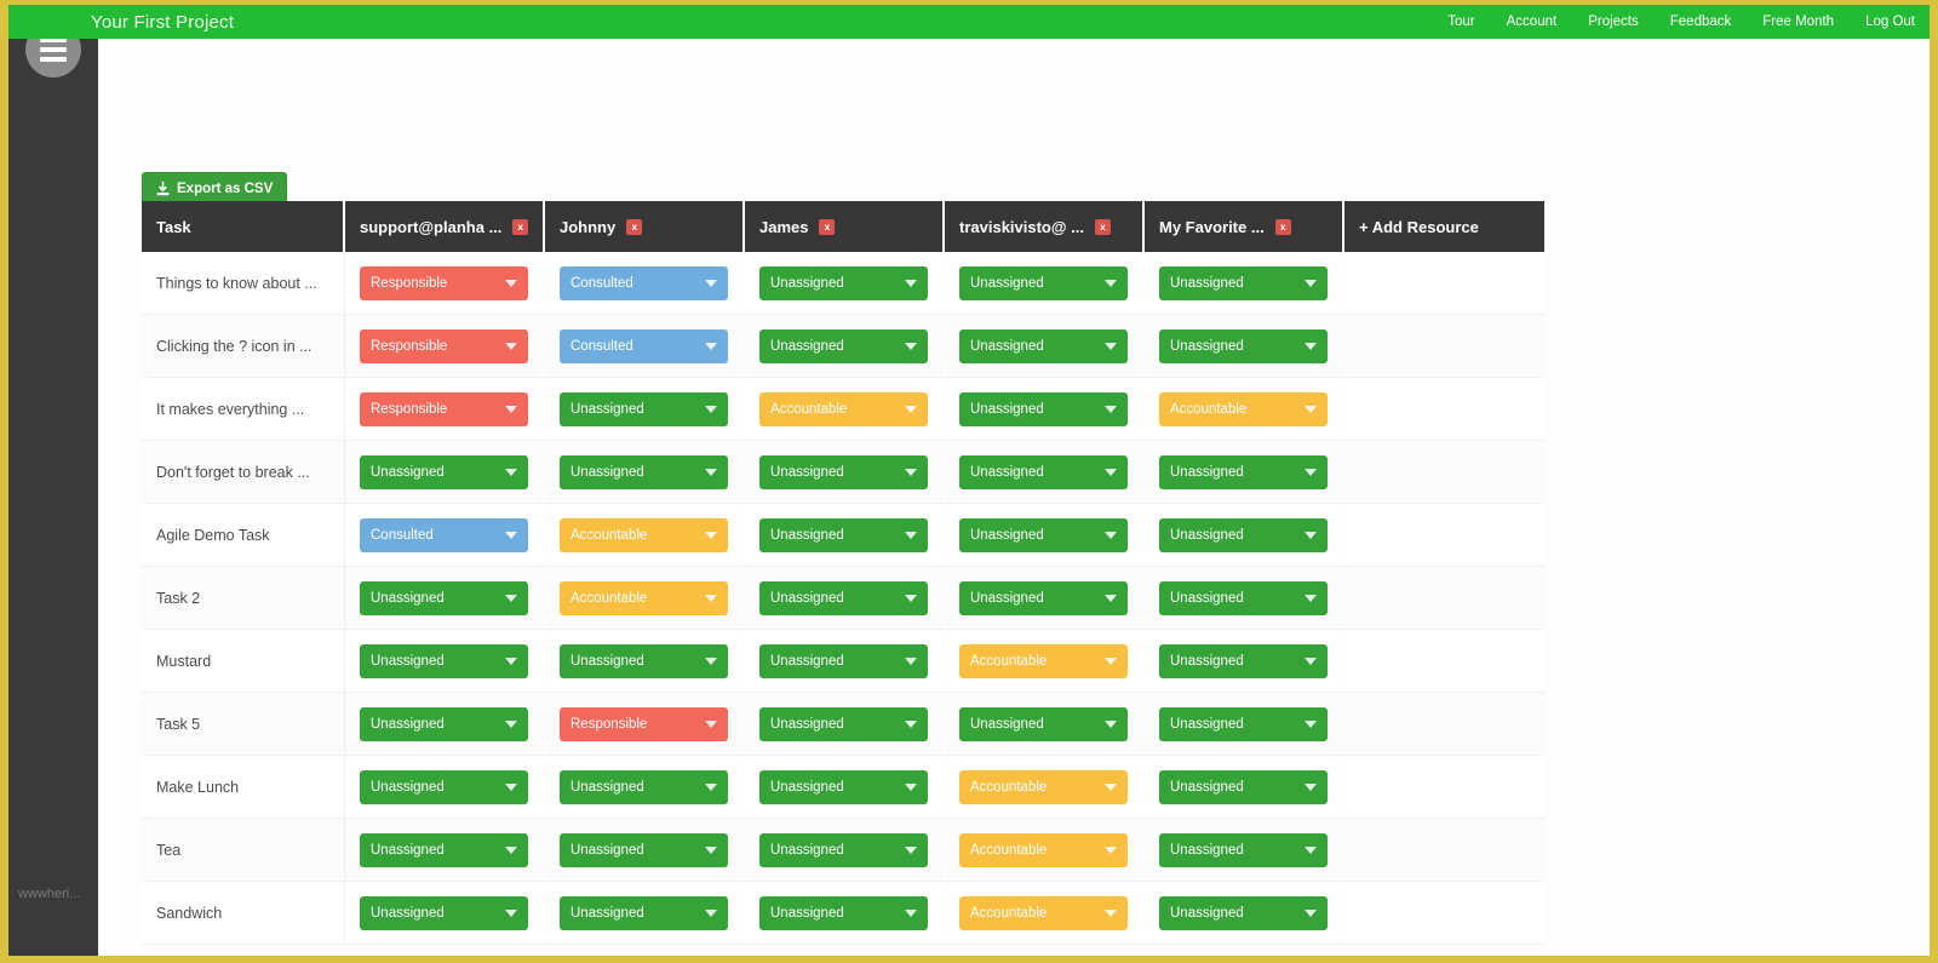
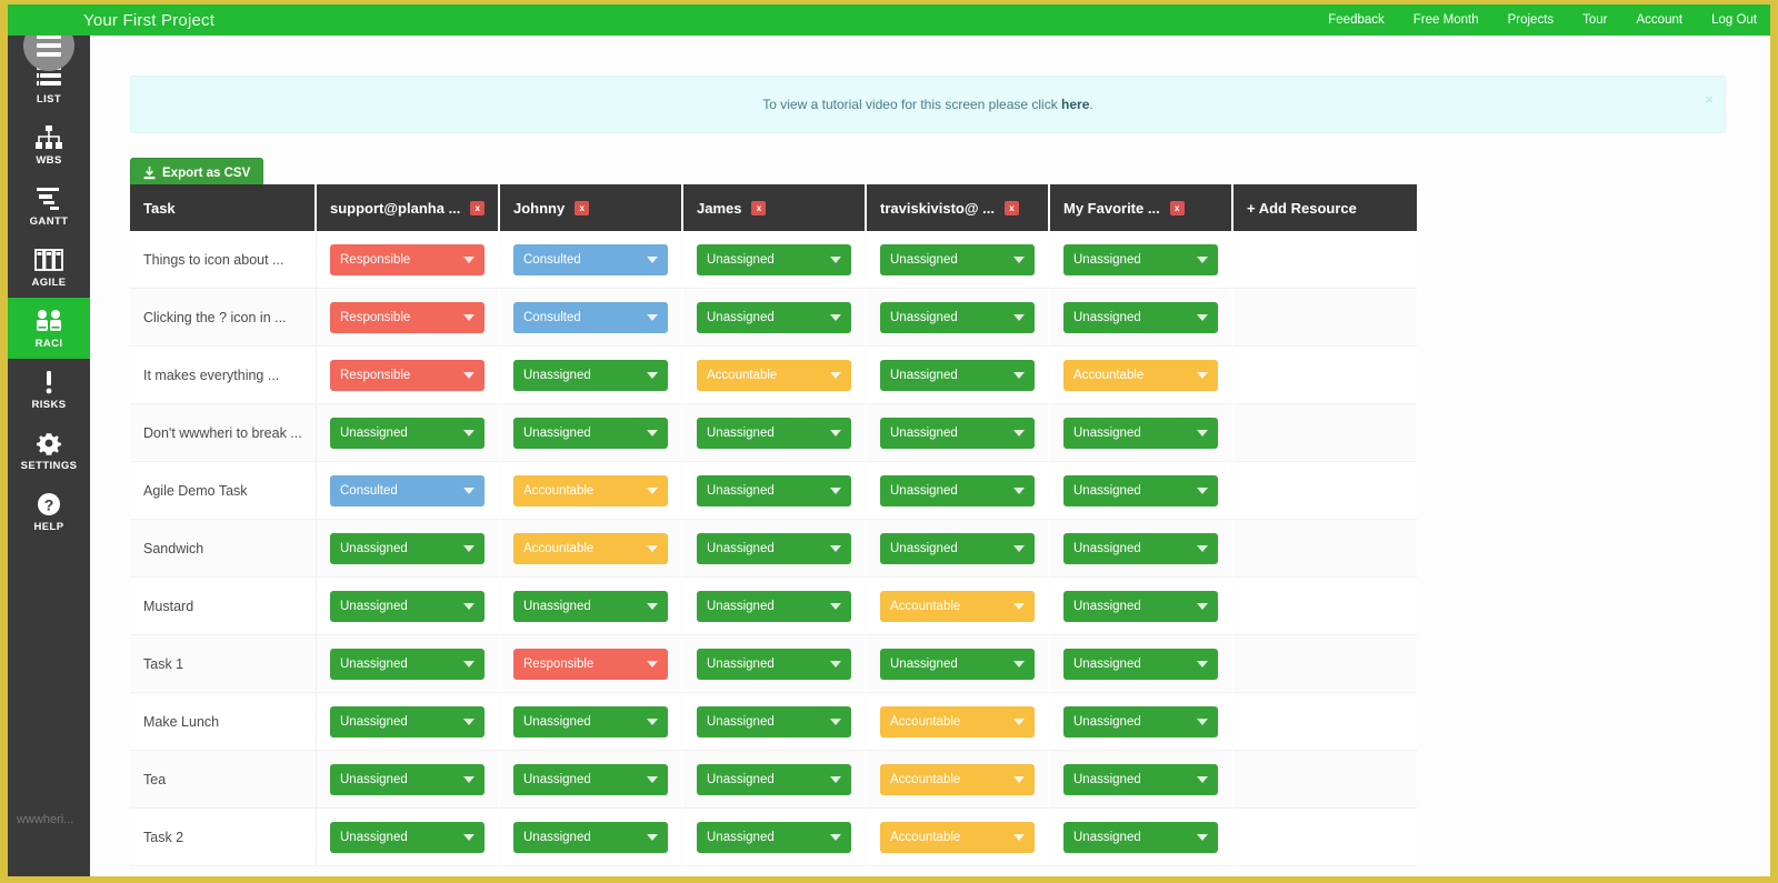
  Your First Project
- Tour
+ Feedback
- Account
+ Free Month
  Projects
- Feedback
+ Tour
- Free Month
+ Account
  Log Out
+ LIST
+ WBS
+ GANTT
+ AGILE
+ RACI
+ RISKS
+ SETTINGS
+ ?
+ HELP
  wwwheri...
+ To view a tutorial video for this screen please click here.
+ ×
  Export as CSV
  Task	support@planha ... x	Johnny x	James x	traviskivisto@ ... x	My Favorite ... x	+ Add Resource
- Things to know about ...	Responsible	Consulted	Unassigned	Unassigned	Unassigned
+ Things to icon about ...	Responsible	Consulted	Unassigned	Unassigned	Unassigned
  Clicking the ? icon in ...	Responsible	Consulted	Unassigned	Unassigned	Unassigned
  It makes everything ...	Responsible	Unassigned	Accountable	Unassigned	Accountable
- Don't forget to break ...	Unassigned	Unassigned	Unassigned	Unassigned	Unassigned
+ Don't wwwheri to break ...	Unassigned	Unassigned	Unassigned	Unassigned	Unassigned
  Agile Demo Task	Consulted	Accountable	Unassigned	Unassigned	Unassigned
- Task 2	Unassigned	Accountable	Unassigned	Unassigned	Unassigned
+ Sandwich	Unassigned	Accountable	Unassigned	Unassigned	Unassigned
  Mustard	Unassigned	Unassigned	Unassigned	Accountable	Unassigned
- Task 5	Unassigned	Responsible	Unassigned	Unassigned	Unassigned
+ Task 1	Unassigned	Responsible	Unassigned	Unassigned	Unassigned
  Make Lunch	Unassigned	Unassigned	Unassigned	Accountable	Unassigned
  Tea	Unassigned	Unassigned	Unassigned	Accountable	Unassigned
- Sandwich	Unassigned	Unassigned	Unassigned	Accountable	Unassigned
+ Task 2	Unassigned	Unassigned	Unassigned	Accountable	Unassigned
